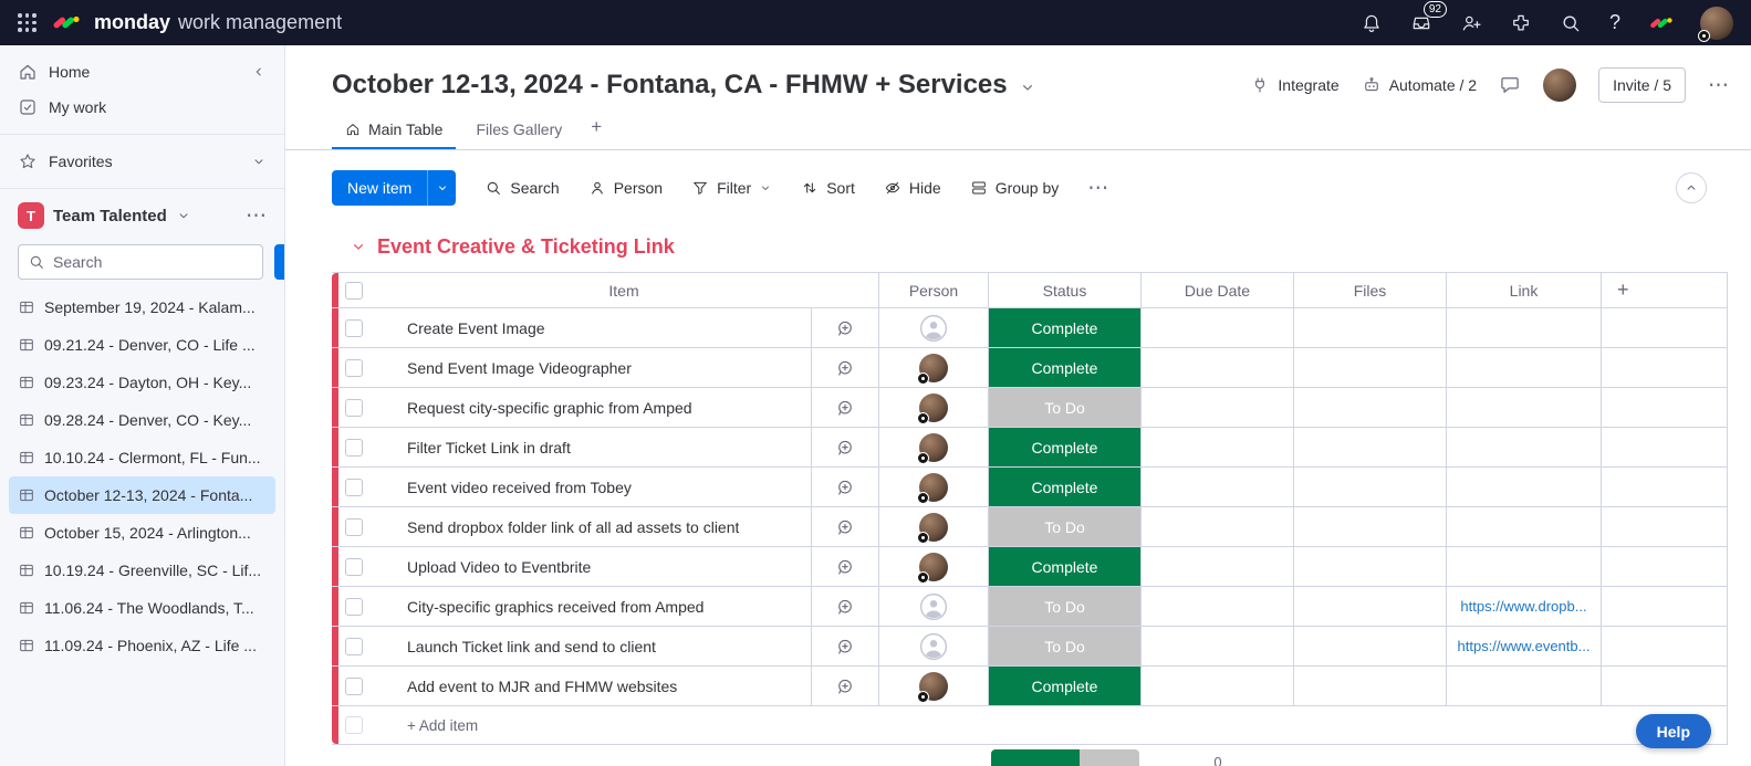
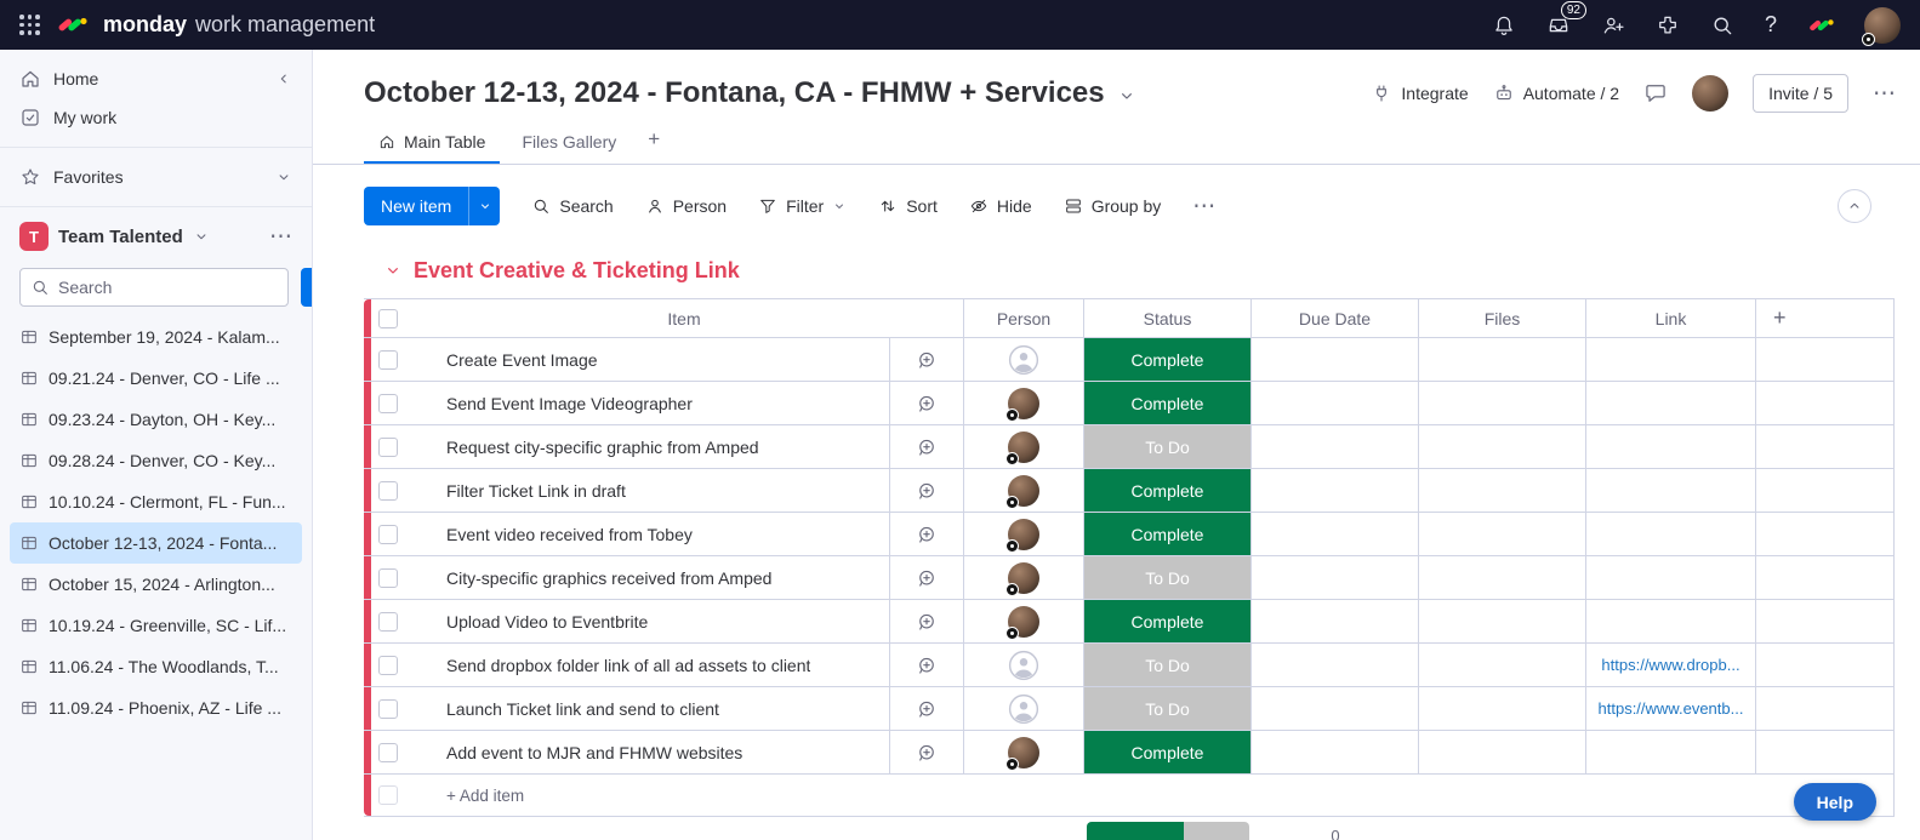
  monday
  work management
  92
  ?
  Home
  My work
  Favorites
  T
  Team Talented
  ⋯
  Search
  September 19, 2024 - Kalam...
  09.21.24 - Denver, CO - Life ...
  09.23.24 - Dayton, OH - Key...
  09.28.24 - Denver, CO - Key...
  10.10.24 - Clermont, FL - Fun...
  October 12-13, 2024 - Fonta...
  October 15, 2024 - Arlington...
  10.19.24 - Greenville, SC - Lif...
  11.06.24 - The Woodlands, T...
  11.09.24 - Phoenix, AZ - Life ...
  October 12-13, 2024 - Fontana, CA - FHMW + Services
  Integrate
  Automate / 2
  Invite / 5
  ⋯
  Main Table
  Files Gallery
  +
  New item
  Search
  Person
  Filter
  Sort
  Hide
  Group by
  ⋯
  Event Creative & Ticketing Link
  Item
  Person
  Status
  Due Date
  Files
  Link
  +
  Create Event Image
  Complete
  Send Event Image Videographer
  Complete
  Request city-specific graphic from Amped
  To Do
  Filter Ticket Link in draft
  Complete
  Event video received from Tobey
  Complete
- Send dropbox folder link of all ad assets to client
+ City-specific graphics received from Amped
  To Do
  Upload Video to Eventbrite
  Complete
- City-specific graphics received from Amped
+ Send dropbox folder link of all ad assets to client
  To Do
  https://www.dropb...
  Launch Ticket link and send to client
  To Do
  https://www.eventb...
  Add event to MJR and FHMW websites
  Complete
  + Add item
  0
  Help
